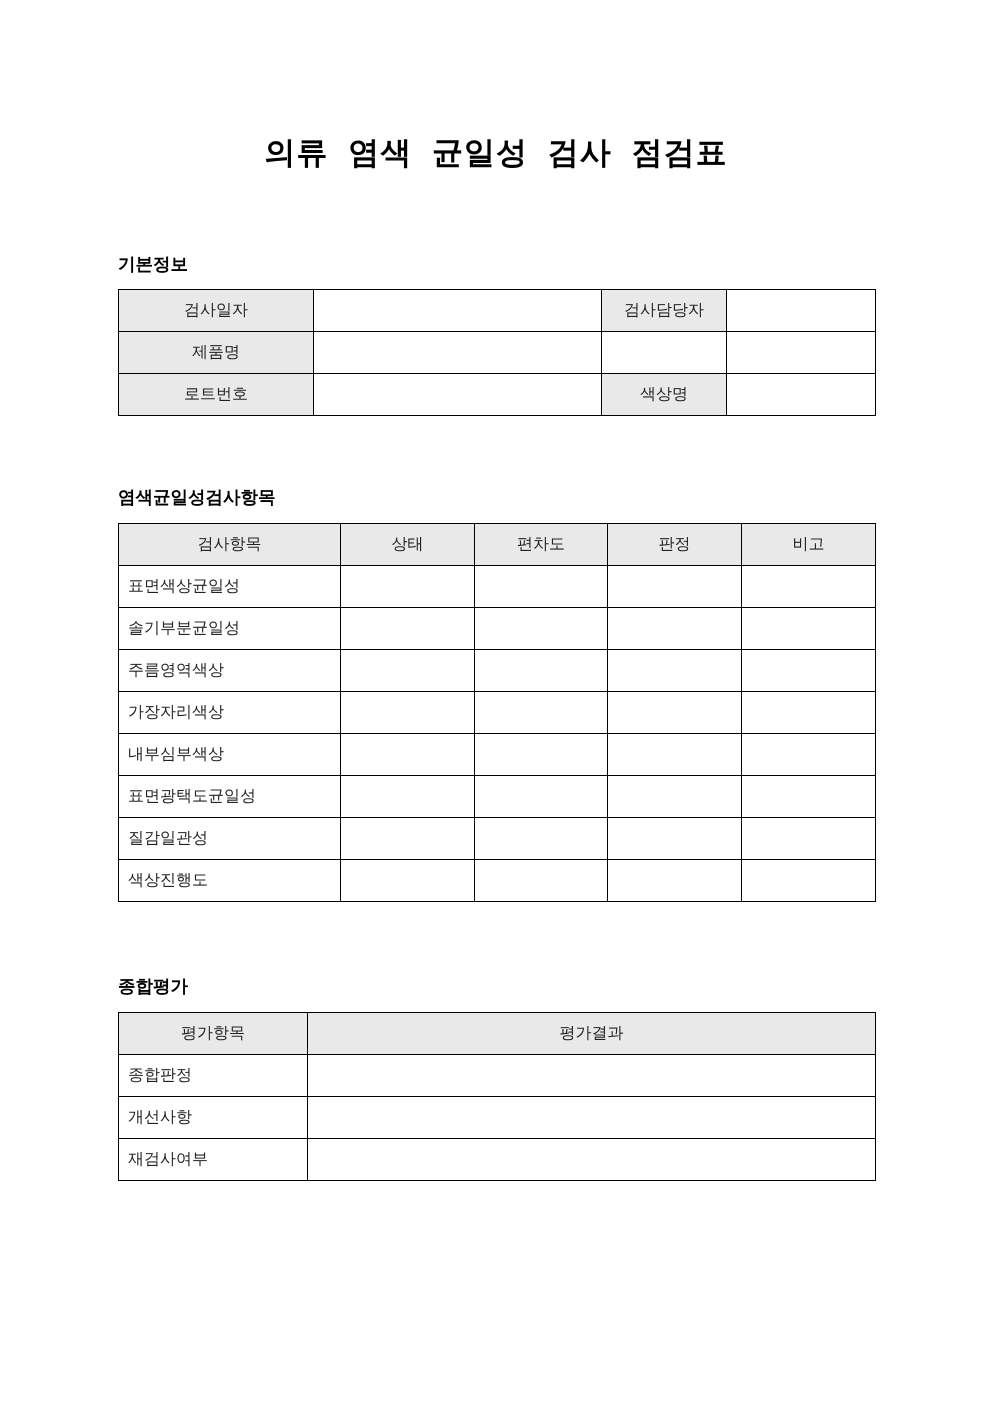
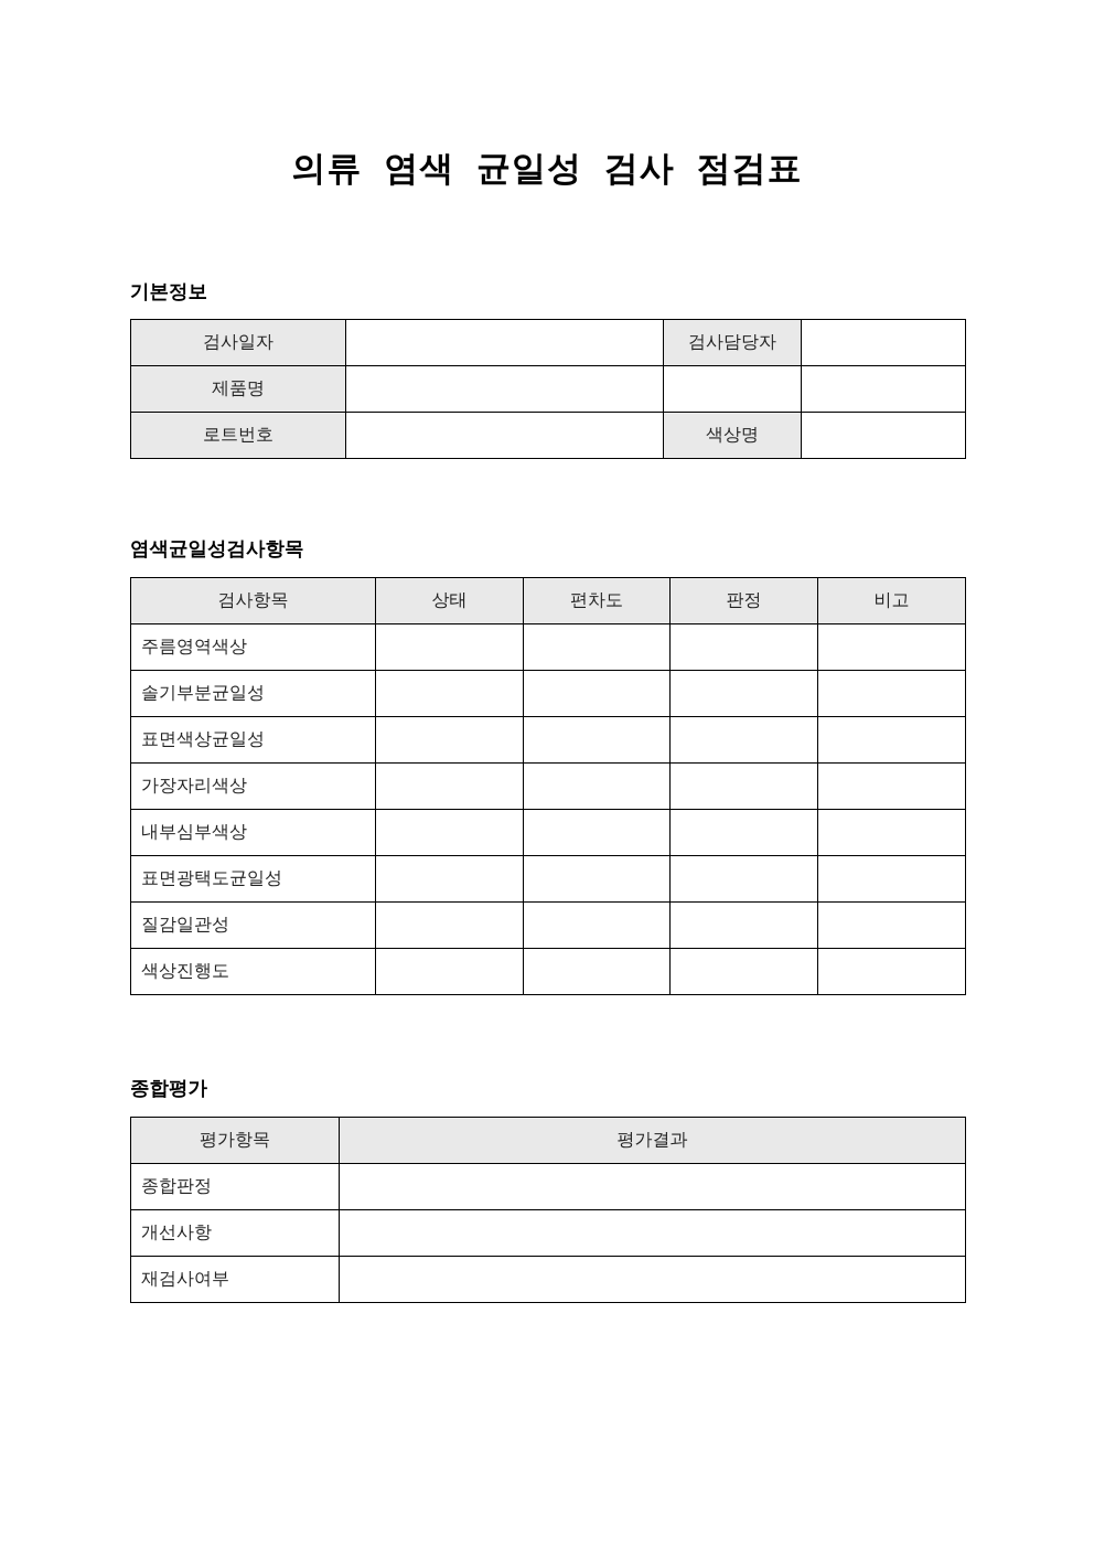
  의류 염색 균일성 검사 점검표
  기본정보
  검사일자		검사담당자
  제품명
  로트번호		색상명
  염색균일성검사항목
  검사항목	상태	편차도	판정	비고
- 표면색상균일성
+ 주름영역색상
  솔기부분균일성
- 주름영역색상
+ 표면색상균일성
  가장자리색상
  내부심부색상
  표면광택도균일성
  질감일관성
  색상진행도
  종합평가
  평가항목	평가결과
  종합판정
  개선사항
  재검사여부
